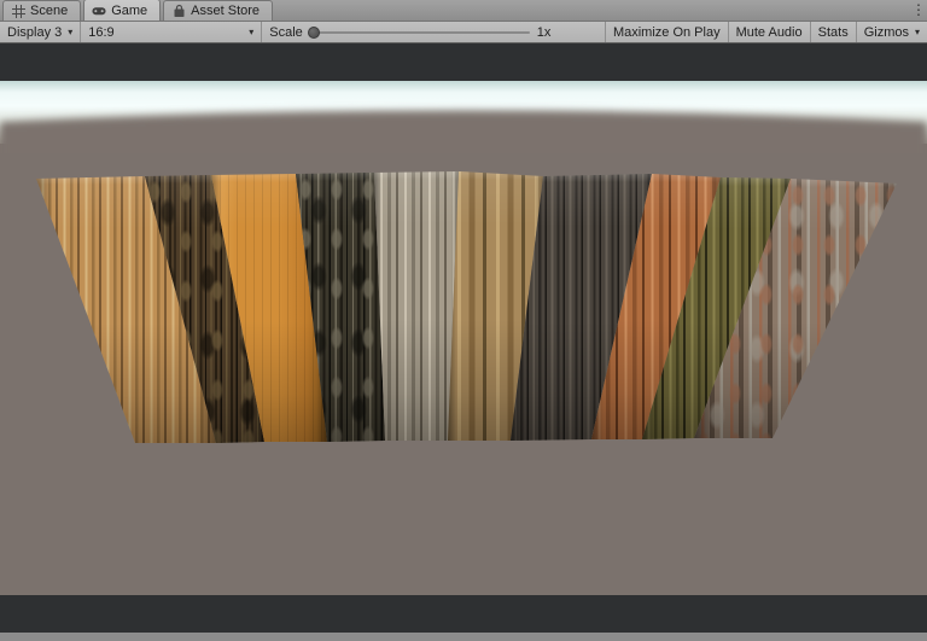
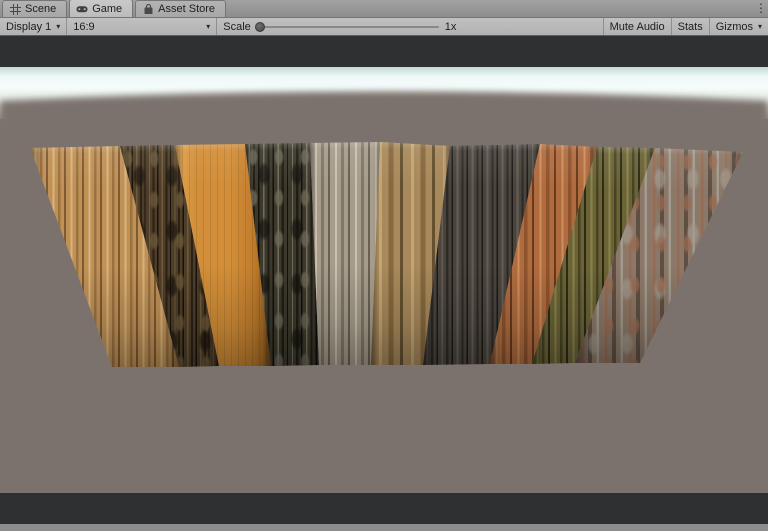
  Scene
  Game
  Asset Store
  ⋮
- Display 3
+ Display 1
  ▾
  16:9
  ▾
  Scale
  1x
- Maximize On Play
  Mute Audio
  Stats
  Gizmos
  ▾
